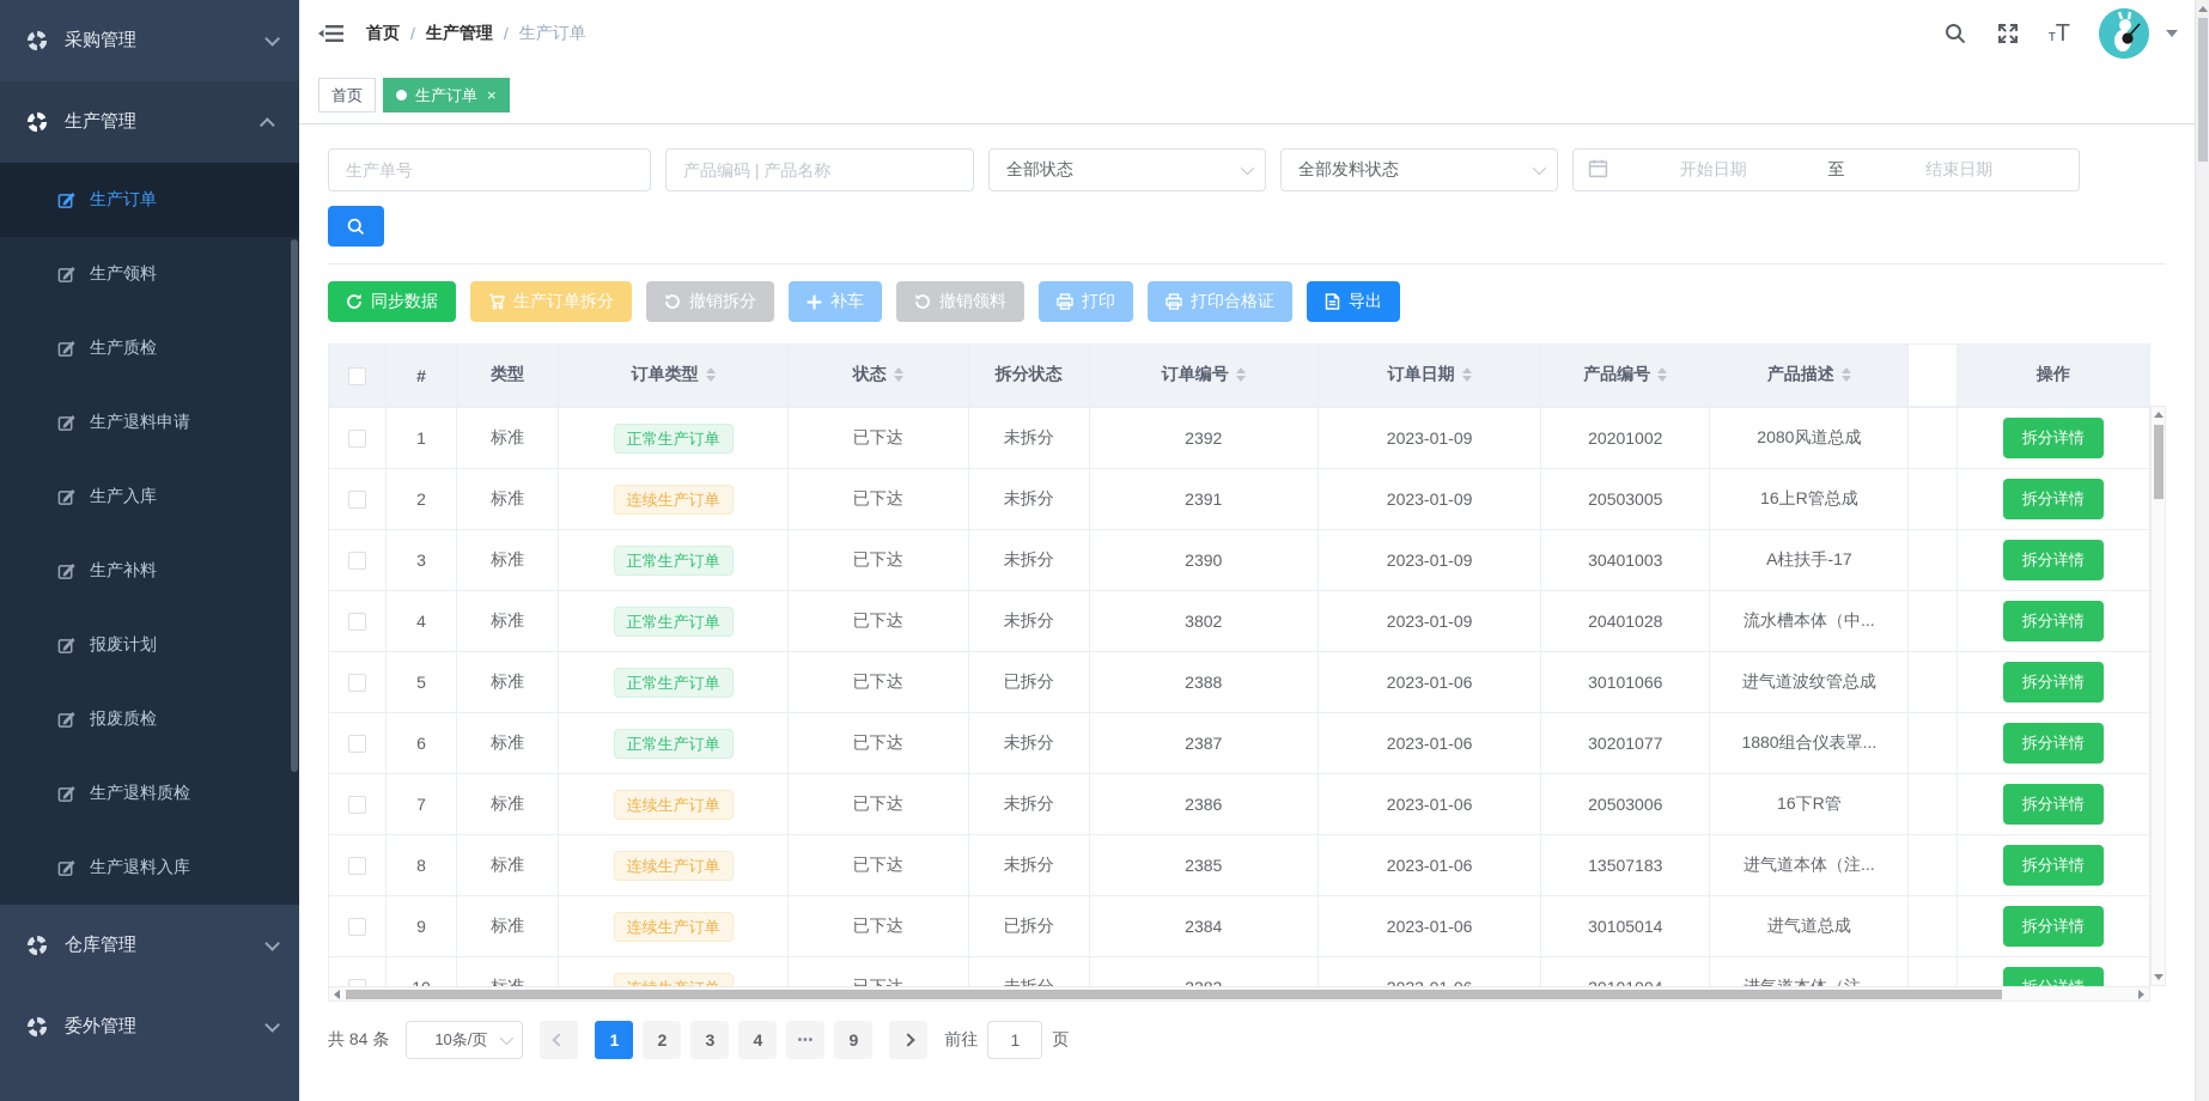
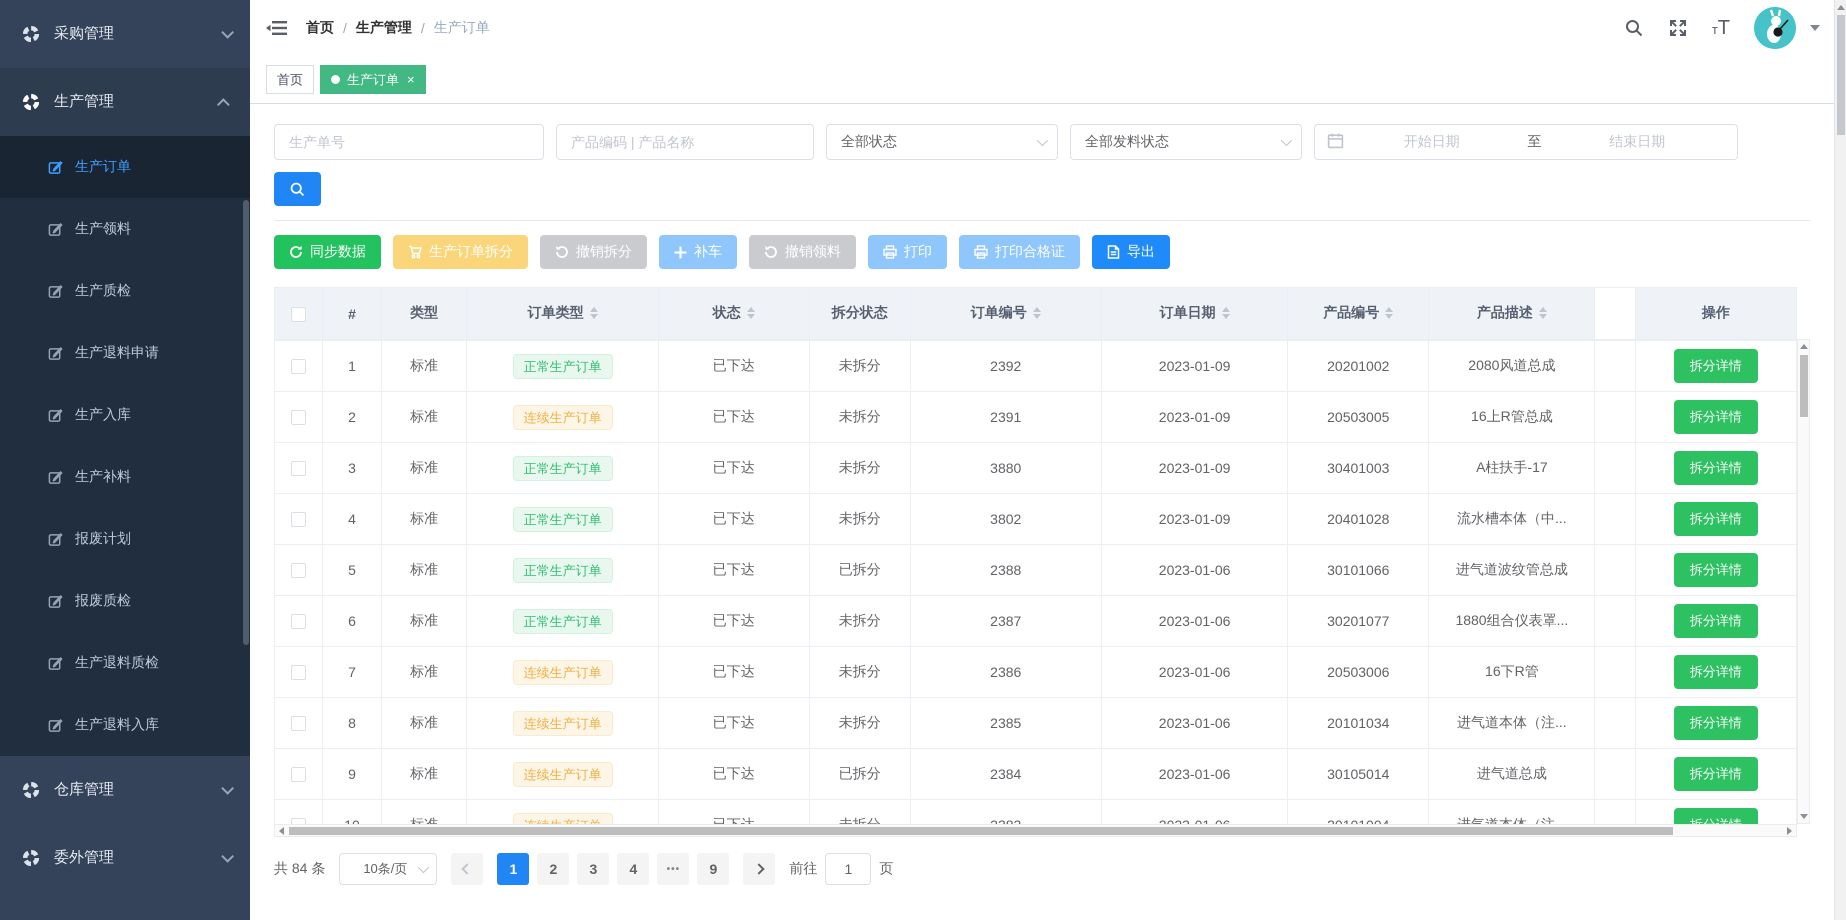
  采购管理
  生产管理
  生产订单
  生产领料
  生产质检
  生产退料申请
  生产入库
  生产补料
  报废计划
  报废质检
  生产退料质检
  生产退料入库
  仓库管理
  委外管理
  首页
  /
  生产管理
  /
  生产订单
  тT
  首页
  生产订单
  ×
  生产单号
  产品编码 | 产品名称
  全部状态
  全部发料状态
  开始日期
  至
  结束日期
  同步数据
  生产订单拆分
  撤销拆分
  补车
  撤销领料
  打印
  打印合格证
  导出
  	#	类型	订单类型	状态	拆分状态	订单编号	订单日期	产品编号	产品描述		操作
  	1	标准	正常生产订单	已下达	未拆分	2392	2023-01-09	20201002	2080风道总成		拆分详情
  	2	标准	连续生产订单	已下达	未拆分	2391	2023-01-09	20503005	16上R管总成		拆分详情
- 	3	标准	正常生产订单	已下达	未拆分	2390	2023-01-09	30401003	A柱扶手-17		拆分详情
+ 	3	标准	正常生产订单	已下达	未拆分	3880	2023-01-09	30401003	A柱扶手-17		拆分详情
  	4	标准	正常生产订单	已下达	未拆分	3802	2023-01-09	20401028	流水槽本体（中...		拆分详情
  	5	标准	正常生产订单	已下达	已拆分	2388	2023-01-06	30101066	进气道波纹管总成		拆分详情
  	6	标准	正常生产订单	已下达	未拆分	2387	2023-01-06	30201077	1880组合仪表罩...		拆分详情
  	7	标准	连续生产订单	已下达	未拆分	2386	2023-01-06	20503006	16下R管		拆分详情
- 	8	标准	连续生产订单	已下达	未拆分	2385	2023-01-06	13507183	进气道本体（注...		拆分详情
+ 	8	标准	连续生产订单	已下达	未拆分	2385	2023-01-06	20101034	进气道本体（注...		拆分详情
  	9	标准	连续生产订单	已下达	已拆分	2384	2023-01-06	30105014	进气道总成		拆分详情
  共 84 条
  10条/页
  1
  2
  3
  4
  •••
  9
  前往
  1
  页
